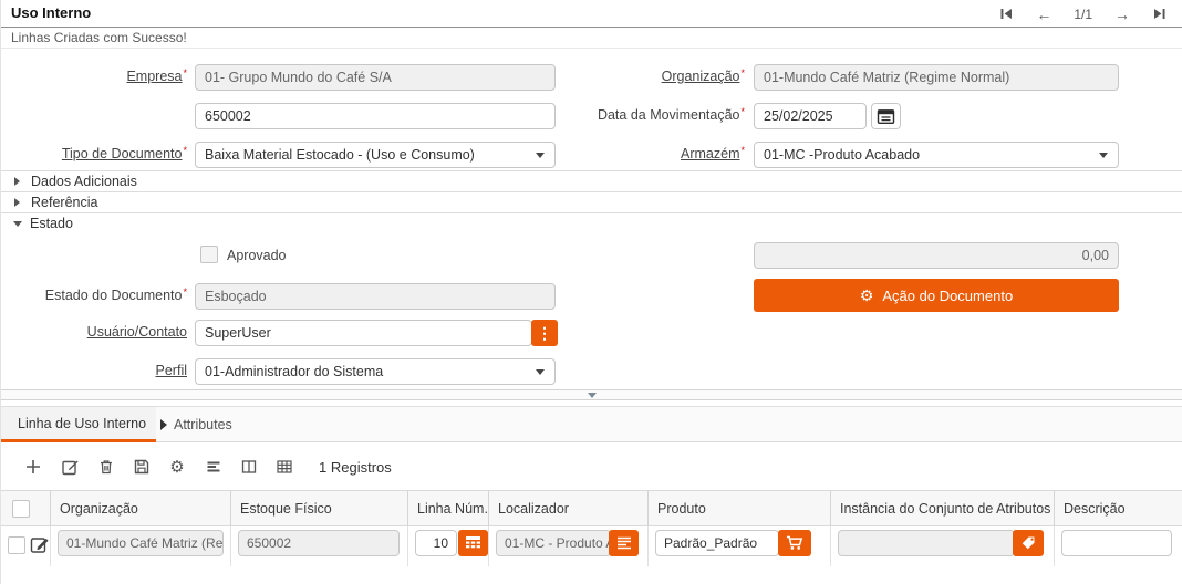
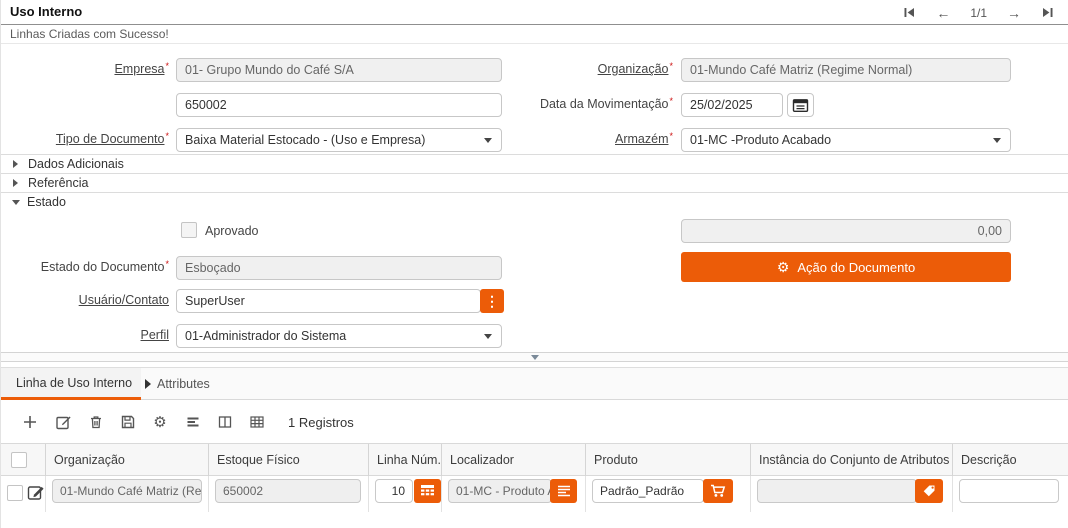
  Uso Interno
  ←
  1/1
  →
  Linhas Criadas com Sucesso!
  Empresa*
  01- Grupo Mundo do Café S/A
  Organização*
  01-Mundo Café Matriz (Regime Normal)
  650002
  Data da Movimentação*
  25/02/2025
  Tipo de Documento*
- Baixa Material Estocado - (Uso e Consumo)
+ Baixa Material Estocado - (Uso e Empresa)
  Armazém*
  01-MC -Produto Acabado
  Dados Adicionais
  Referência
  Estado
  Aprovado
  0,00
  Estado do Documento*
  Esboçado
  ⚙
  Ação do Documento
  Usuário/Contato
  SuperUser
  ⋮
  Perfil
  01-Administrador do Sistema
  Linha de Uso Interno
  Attributes
  ⚙
  1 Registros
  Organização
  Estoque Físico
  Linha Núm.
  Localizador
  Produto
  Instância do Conjunto de Atributos
  Descrição
  01-Mundo Café Matriz (Re
  650002
  10
  01-MC - Produto
  Padrão_Padrão
